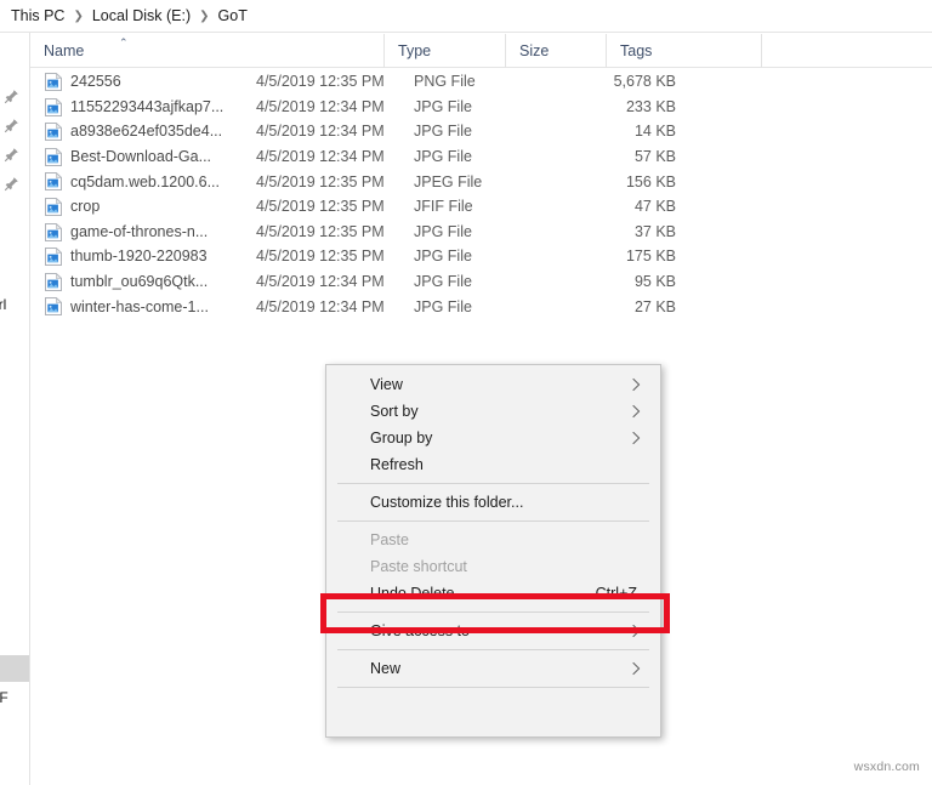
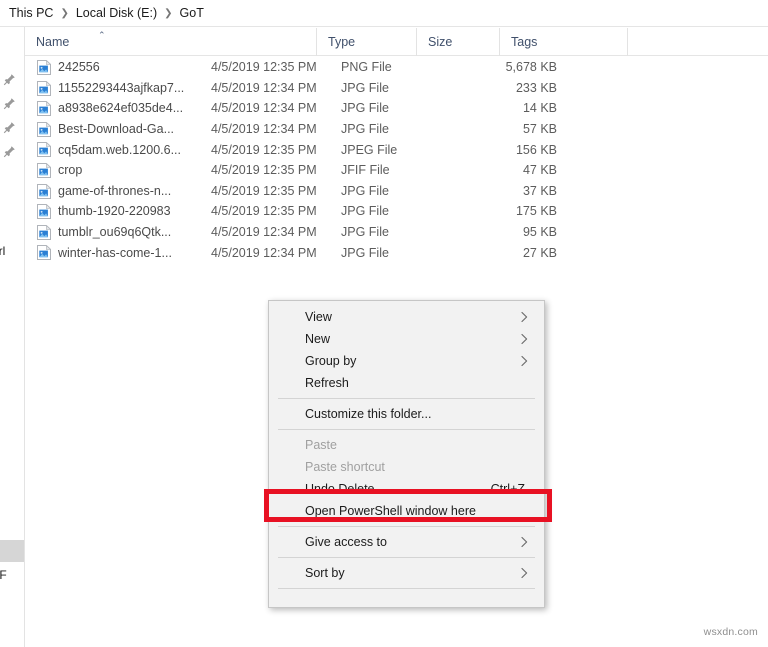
  This PC
  ❯
  Local Disk (E:)
  ❯
  GoT
  Name
  ⌃
  Type
  Size
  Tags
  242556
  4/5/2019 12:35 PM
  PNG File
  5,678 KB
  11552293443ajfkap7...
  4/5/2019 12:34 PM
  JPG File
  233 KB
  a8938e624ef035de4...
  4/5/2019 12:34 PM
  JPG File
  14 KB
  Best-Download-Ga...
  4/5/2019 12:34 PM
  JPG File
  57 KB
  cq5dam.web.1200.6...
  4/5/2019 12:35 PM
  JPEG File
  156 KB
  crop
  4/5/2019 12:35 PM
  JFIF File
  47 KB
  game-of-thrones-n...
  4/5/2019 12:35 PM
  JPG File
  37 KB
  thumb-1920-220983
  4/5/2019 12:35 PM
  JPG File
  175 KB
  tumblr_ou69q6Qtk...
  4/5/2019 12:34 PM
  JPG File
  95 KB
  winter-has-come-1...
  4/5/2019 12:34 PM
  JPG File
  27 KB
  View
- Sort by
+ New
  Group by
  Refresh
  Customize this folder...
  Paste
  Paste shortcut
  Undo Delete
  Ctrl+Z
+ Open PowerShell window here
  Give access to
- New
+ Sort by
  wsxdn.com
